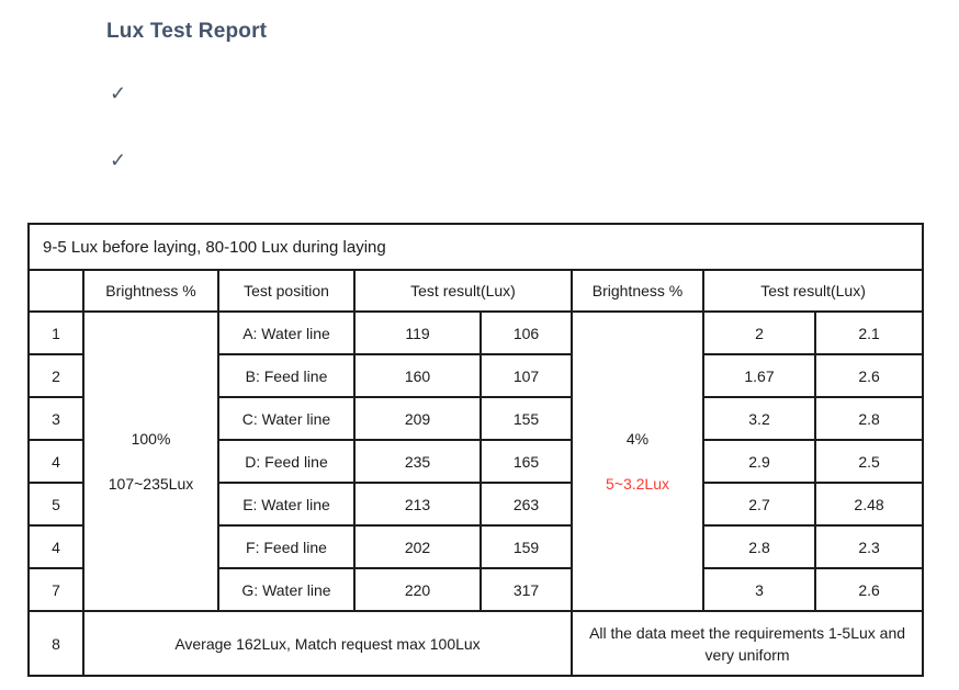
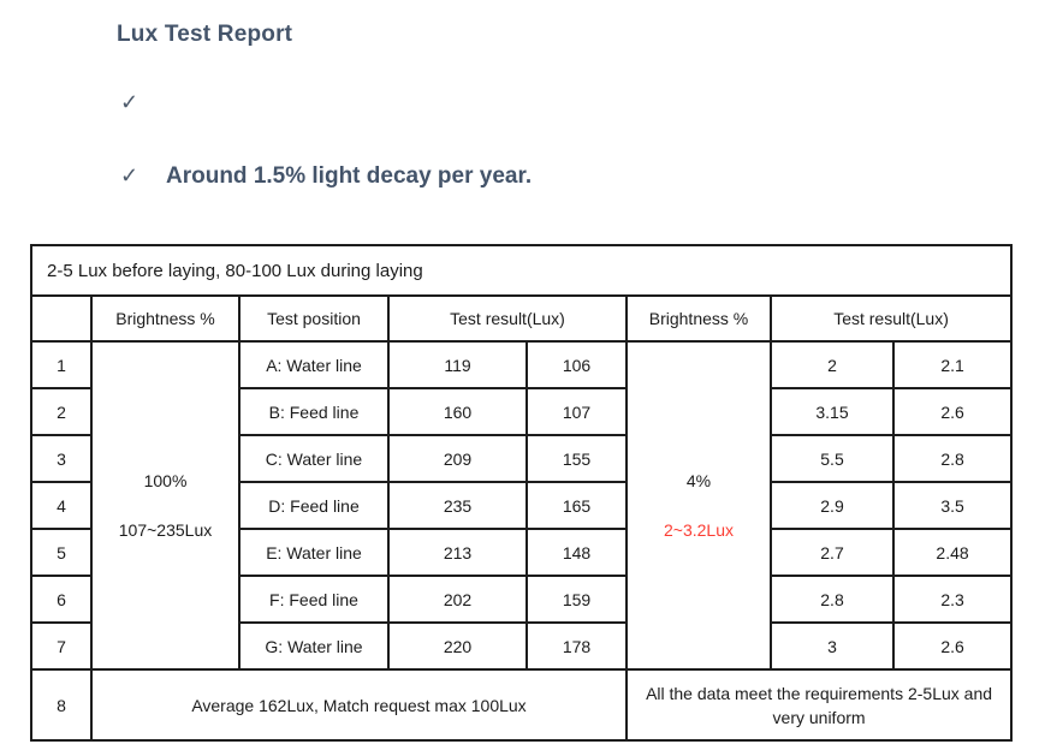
  Lux Test Report
  ✓
  ✓
+ Around 1.5% light decay per year.
- 9-5 Lux before laying, 80-100 Lux during laying
+ 2-5 Lux before laying, 80-100 Lux during laying
  	Brightness %	Test position	Test result(Lux)	Brightness %	Test result(Lux)
- 1	100% 107~235Lux	A: Water line	119	106	4% 5~3.2Lux	2	2.1
+ 1	100% 107~235Lux	A: Water line	119	106	4% 2~3.2Lux	2	2.1
- 2	B: Feed line	160	107	1.67	2.6
+ 2	B: Feed line	160	107	3.15	2.6
- 3	C: Water line	209	155	3.2	2.8
+ 3	C: Water line	209	155	5.5	2.8
- 4	D: Feed line	235	165	2.9	2.5
+ 4	D: Feed line	235	165	2.9	3.5
- 5	E: Water line	213	263	2.7	2.48
+ 5	E: Water line	213	148	2.7	2.48
- 4	F: Feed line	202	159	2.8	2.3
+ 6	F: Feed line	202	159	2.8	2.3
- 7	G: Water line	220	317	3	2.6
+ 7	G: Water line	220	178	3	2.6
- 8	Average 162Lux, Match request max 100Lux	All the data meet the requirements 1-5Lux and very uniform
+ 8	Average 162Lux, Match request max 100Lux	All the data meet the requirements 2-5Lux and very uniform
